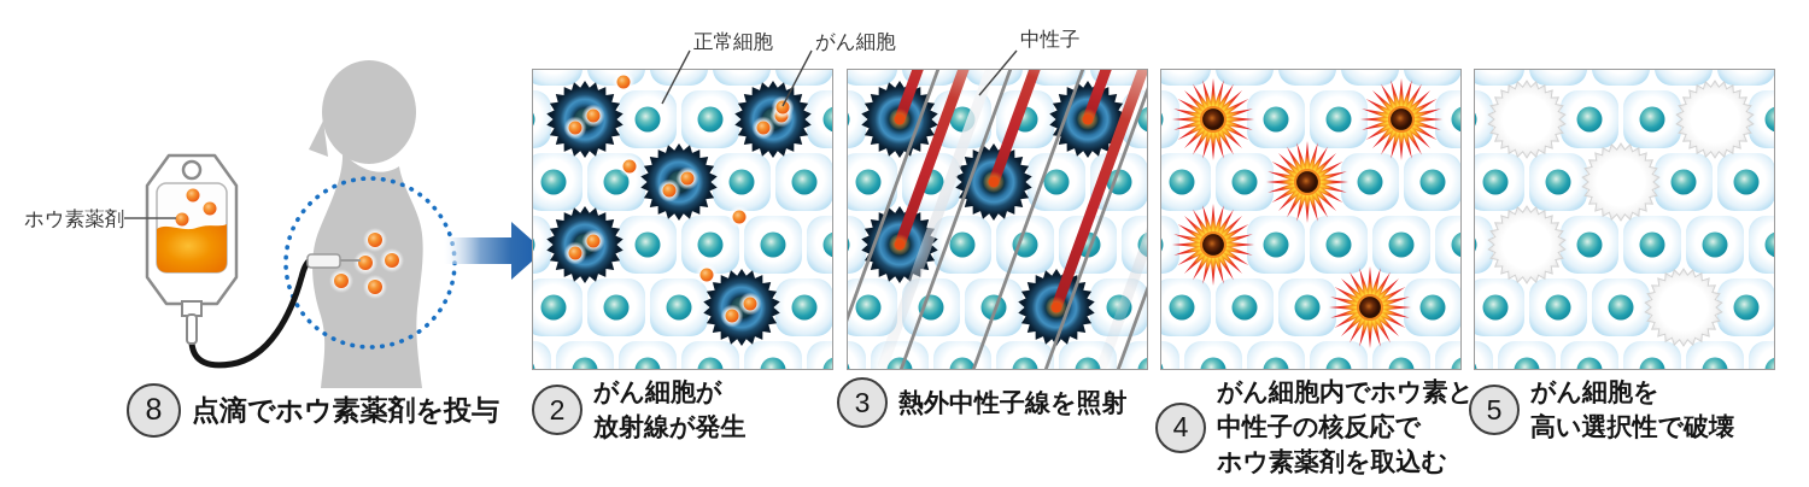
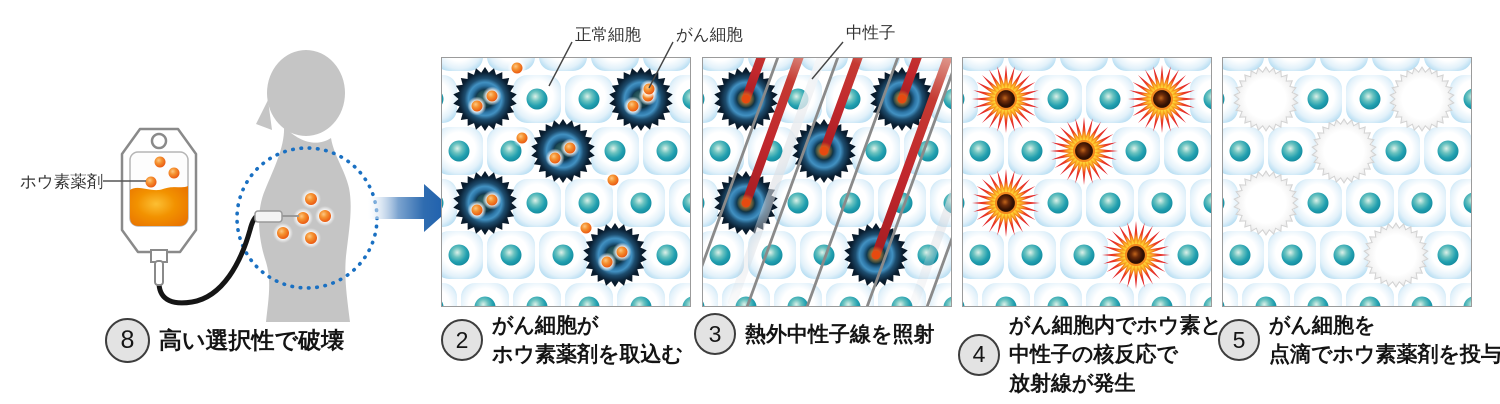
  ホウ素薬剤
  正常細胞
  がん細胞
  中性子
  8
- 点滴でホウ素薬剤を投与
+ 高い選択性で破壊
  2
  がん細胞が
- 放射線が発生
+ ホウ素薬剤を取込む
  3
  熱外中性子線を照射
  4
  がん細胞内でホウ素と
  中性子の核反応で
- ホウ素薬剤を取込む
+ 放射線が発生
  5
  がん細胞を
- 高い選択性で破壊
+ 点滴でホウ素薬剤を投与
